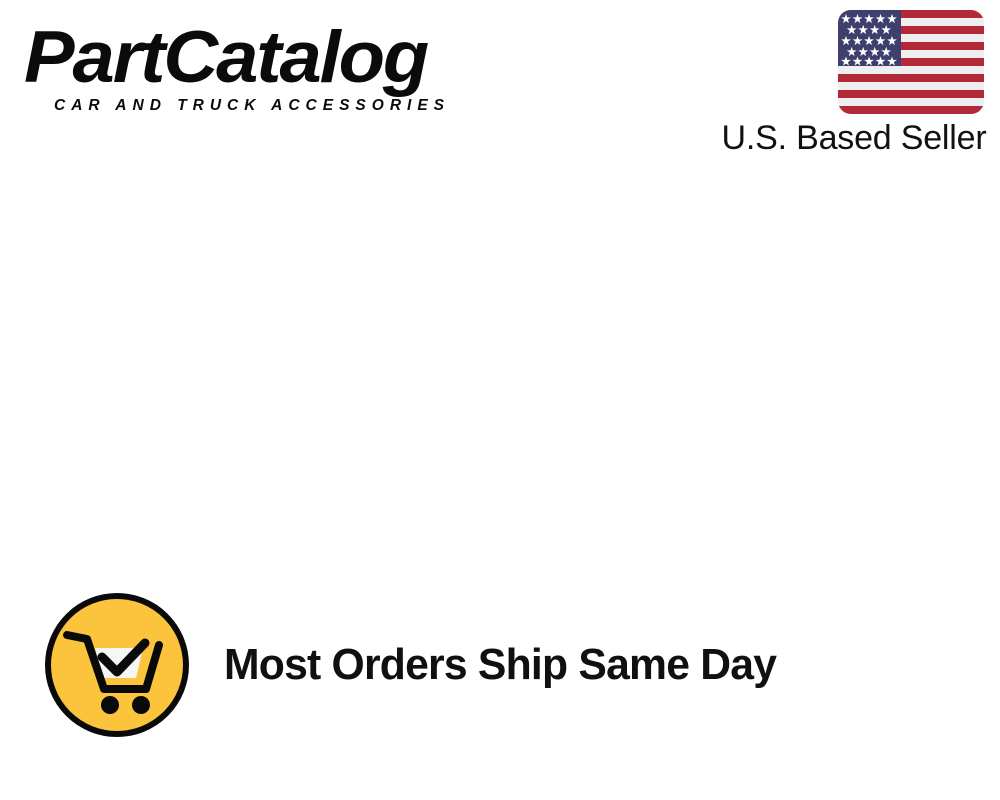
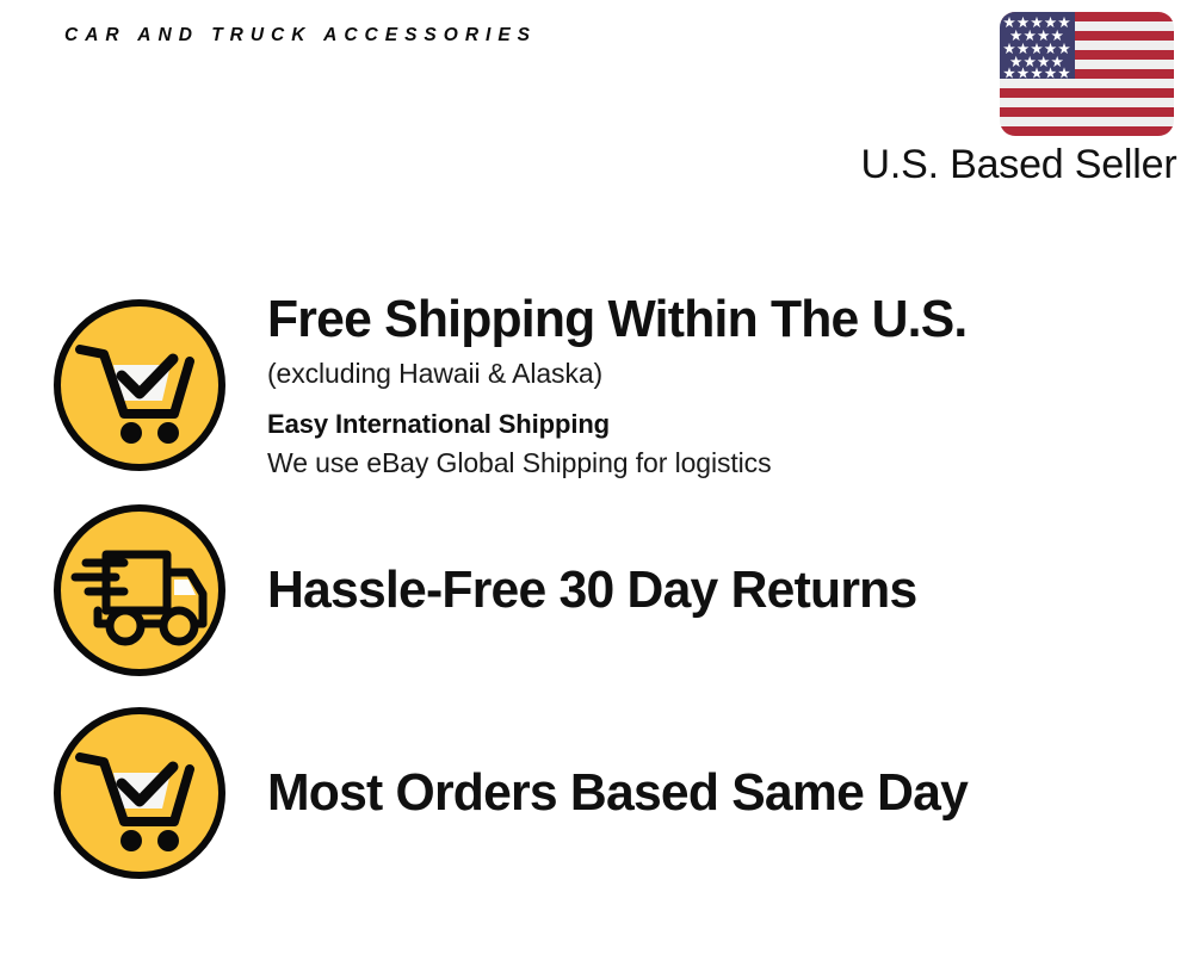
- PartCatalog
  CAR AND TRUCK ACCESSORIES
  U.S. Based Seller
+ Free Shipping Within The U.S.
+ (excluding Hawaii & Alaska)
+ Easy International Shipping
+ We use eBay Global Shipping for logistics
+ Hassle-Free 30 Day Returns
- Most Orders Ship Same Day
+ Most Orders Based Same Day
